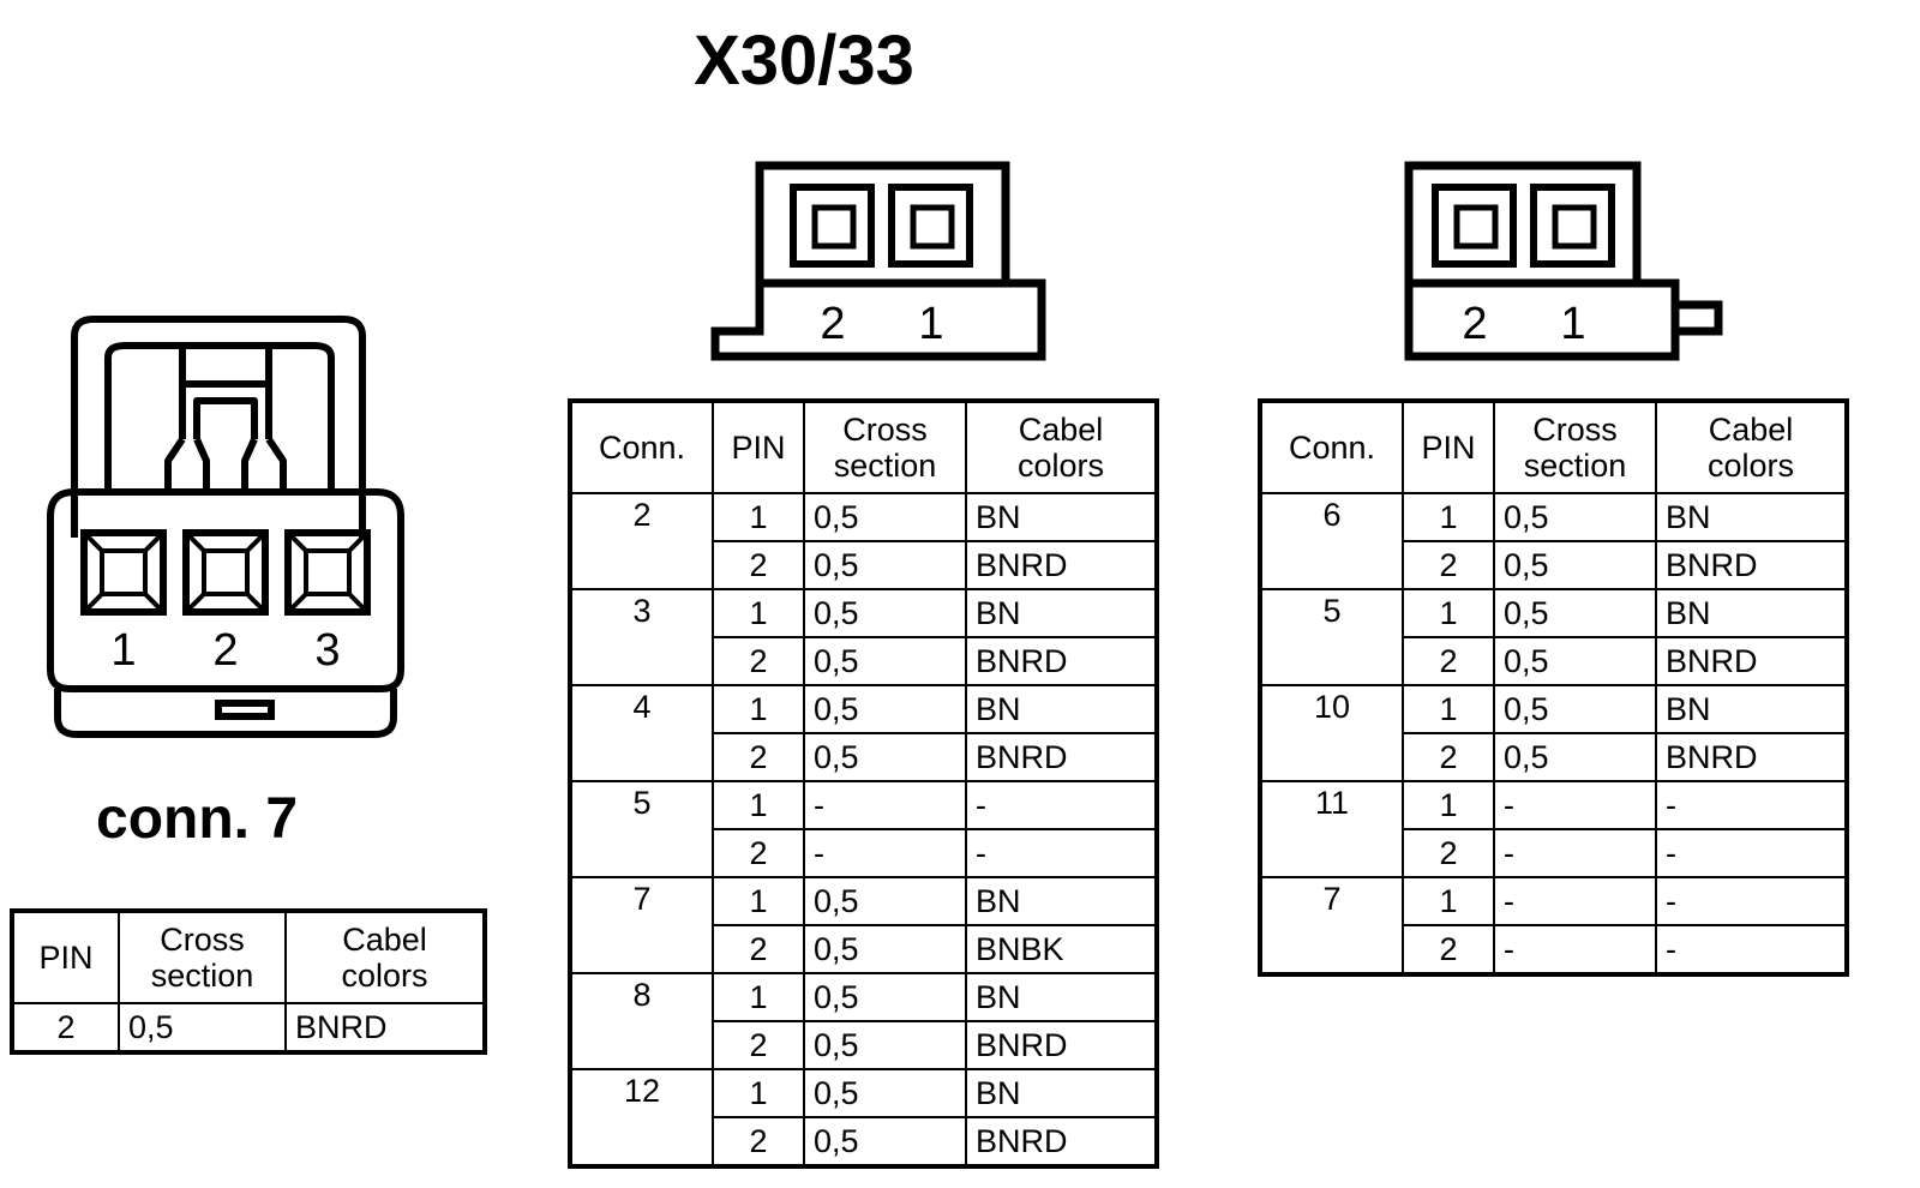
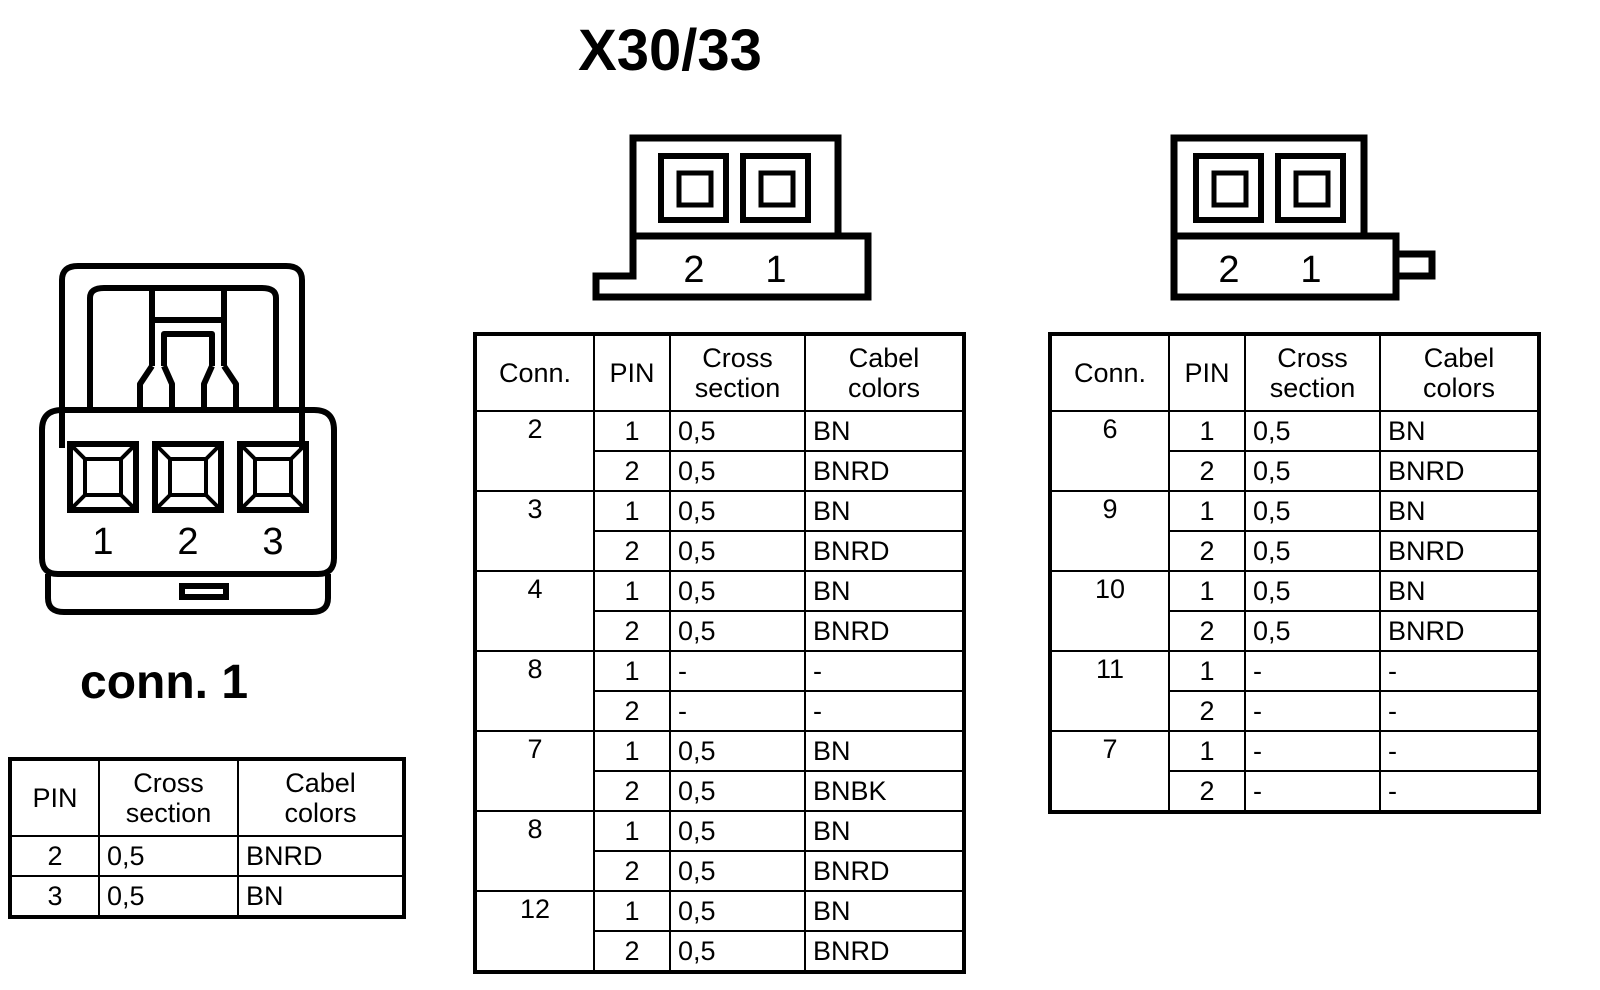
  X30/33
  1
  2
  3
- conn. 7
+ conn. 1
  2
  1
  2
  1
  PIN	Cross section	Cabel colors
  2	0,5	BNRD
+ 3	0,5	BN
  Conn.	PIN	Cross section	Cabel colors
  2	1	0,5	BN
  2	0,5	BNRD
  3	1	0,5	BN
  2	0,5	BNRD
  4	1	0,5	BN
  2	0,5	BNRD
- 5	1	-	-
+ 8	1	-	-
  2	-	-
  7	1	0,5	BN
  2	0,5	BNBK
  8	1	0,5	BN
  2	0,5	BNRD
  12	1	0,5	BN
  2	0,5	BNRD
  Conn.	PIN	Cross section	Cabel colors
  6	1	0,5	BN
  2	0,5	BNRD
- 5	1	0,5	BN
+ 9	1	0,5	BN
  2	0,5	BNRD
  10	1	0,5	BN
  2	0,5	BNRD
  11	1	-	-
  2	-	-
  7	1	-	-
  2	-	-
